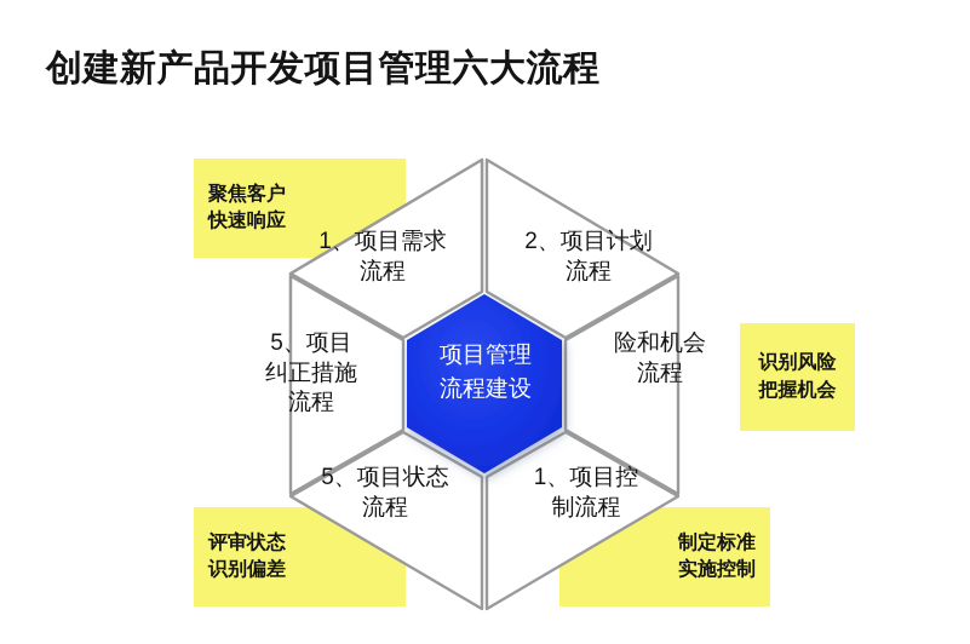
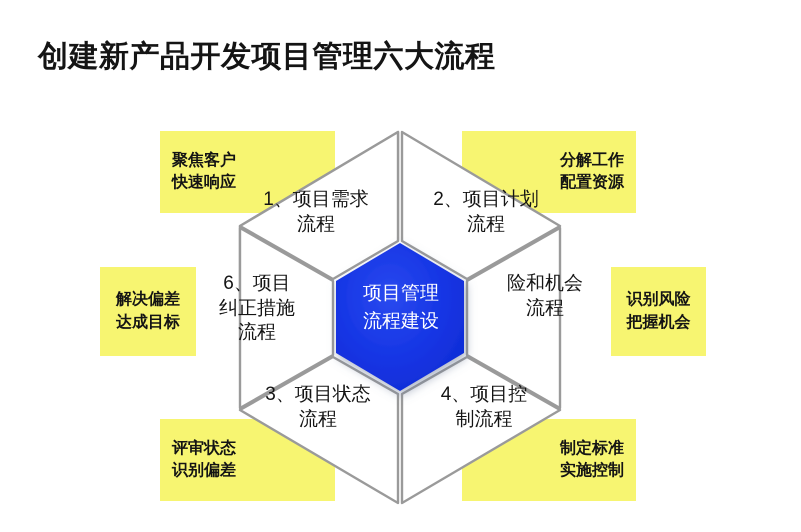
  创建新产品开发项目管理六大流程
  聚焦客户
  快速响应
+ 分解工作
+ 配置资源
+ 解决偏差
+ 达成目标
  识别风险
  把握机会
  评审状态
  识别偏差
  制定标准
  实施控制
  1、项目需求
  流程
  2、项目计划
  流程
  险和机会
  流程
- 1、项目控
+ 4、项目控
  制流程
- 5、项目状态
+ 3、项目状态
  流程
- 5、项目
+ 6、项目
  纠正措施
  流程
  项目管理
  流程建设
